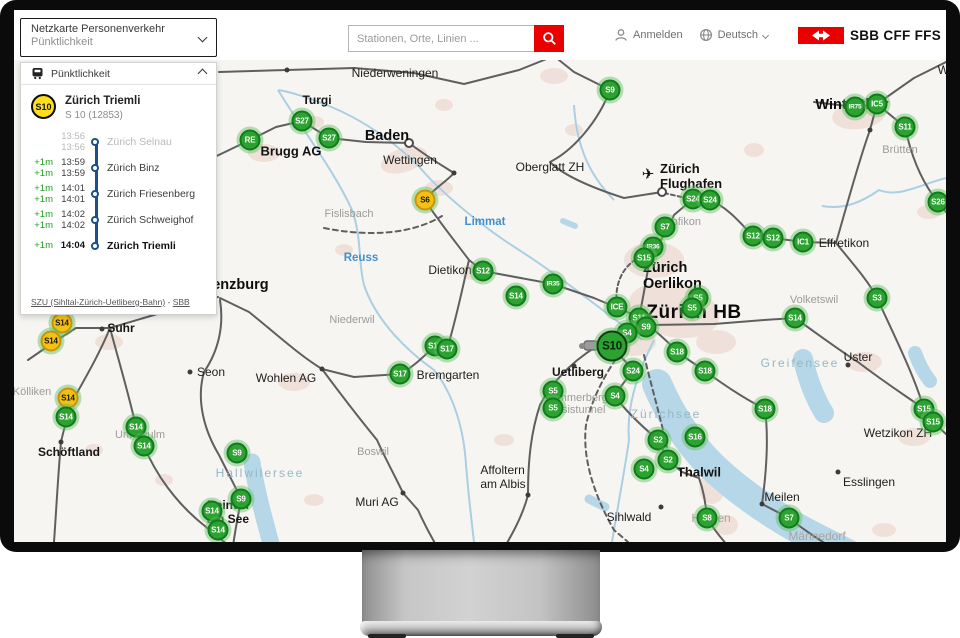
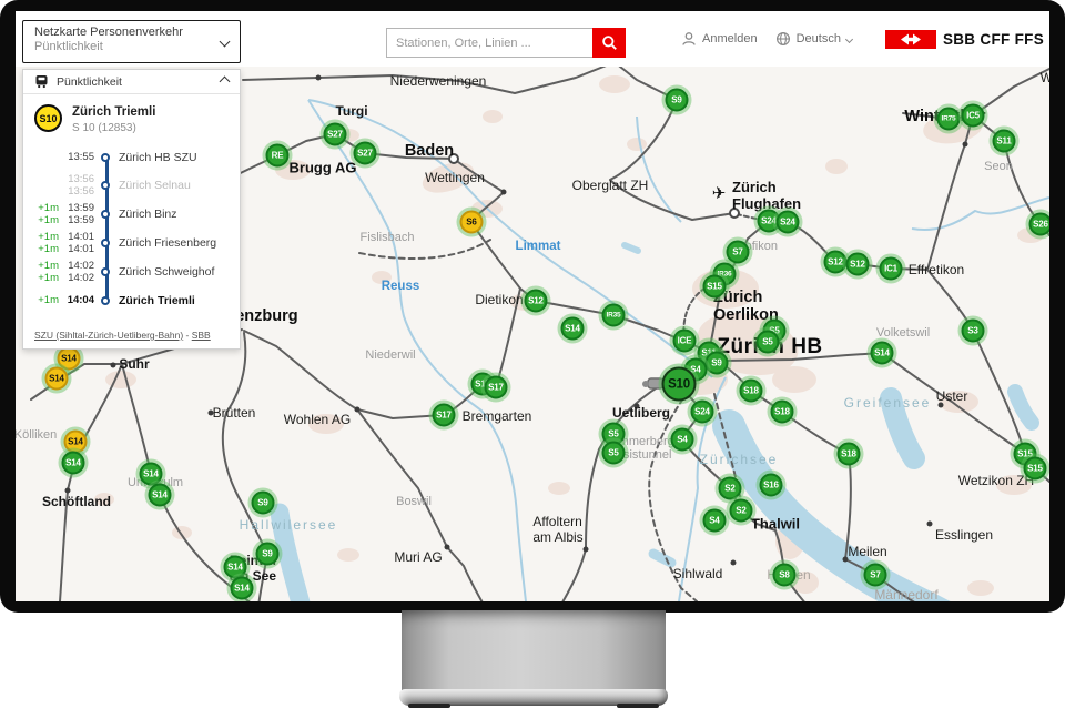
  ✈
  Niederweningen
  Turgi
  Baden
  Brugg AG
  Wettingen
  Oberglatt ZH
  Zürich
  Flughafen
- Brütten
+ Seon
  Fislisbach
  Limmat
  Reuss
  Dietikon
  Effretikon
  Volketswil
  fikon
  Zürich
  Oerlikon
  Züri HB
  Uster
  Greifensee
  Wetzikon ZH
  Esslingen
  Meilen
  Männedorf
  Thalwil
  Sihlwald
  Affoltern
  am Albis
  Muri AG
  Boswil
  Wohlen AG
  Niederwil
  Bremgarten
  nzburg
  Suhr
- Seon
+ Brütten
  Kölliken
  Schöftland
  Uetliberg
  sistunnel
  Zürichsee
  Hallwilersee
  RE
  S27
  S27
  S6
  S9
  IC5
  S11
  S26
  S24
  S24
  S7
  S12
  S12
  IC1
  S15
  S3
  ICE
  S5
  S14
  S9
  S4
  S18
  S18
  S24
  S5
  S5
  S4
  S2
  S16
  S2
  S4
  S8
  S7
  S18
  S15
  S15
  S12
  S14
  S17
  S17
  S9
  S9
  S14
  S14
  S14
  S14
  S14
  S14
  S14
  S14
  S10
  Stationen, Orte, Linien ...
  Anmelden
  Deutsch
  SBB CFF FFS
  Netzkarte Personenverkehr
  Pünktlichkeit
  Pünktlichkeit
  S10
  Zürich Triemli
  S 10 (12853)
+ 13:55
+ Zürich HB SZU
  13:56
  13:56
  Zürich Selnau
  +1m
  +1m
  13:59
  13:59
  Zürich Binz
  +1m
  +1m
  14:01
  14:01
  Zürich Friesenberg
  +1m
  +1m
  14:02
  14:02
  Zürich Schweighof
  +1m
  14:04
  Zürich Triemli
  SZU (Sihltal-Zürich-Uetliberg-Bahn) - SBB
